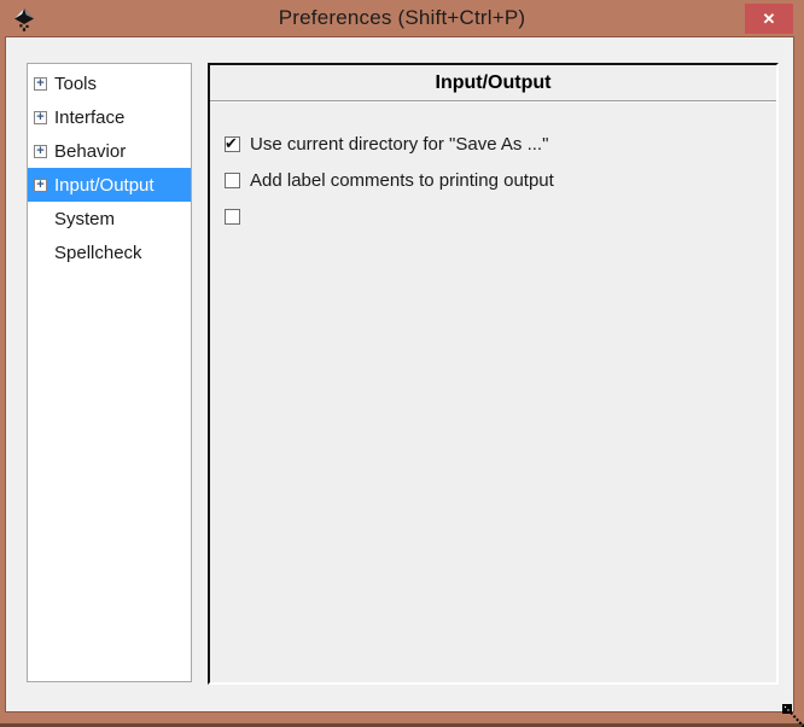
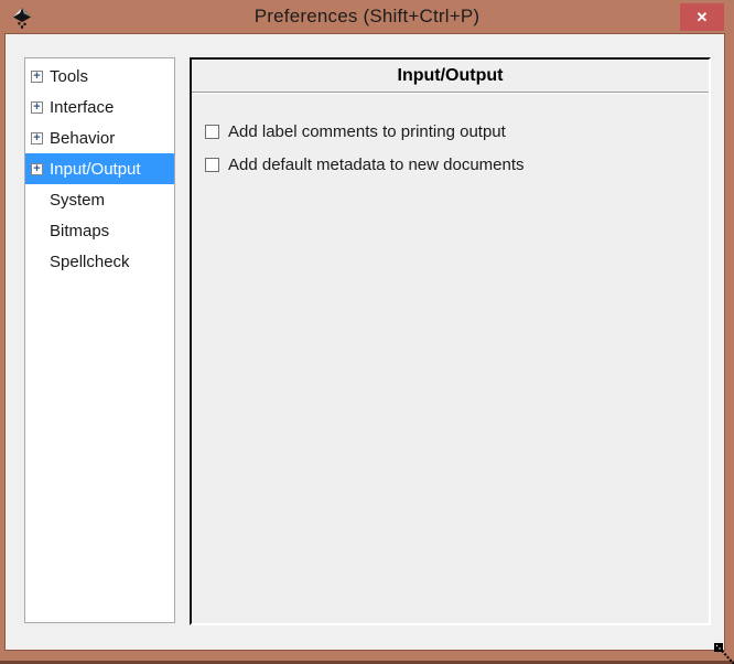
  Preferences (Shift+Ctrl+P)
  ✕
  Tools
  Interface
  Behavior
  Input/Output
  System
+ Bitmaps
  Spellcheck
  Input/Output
- Use current directory for "Save As ..."
  Add label comments to printing output
+ Add default metadata to new documents
